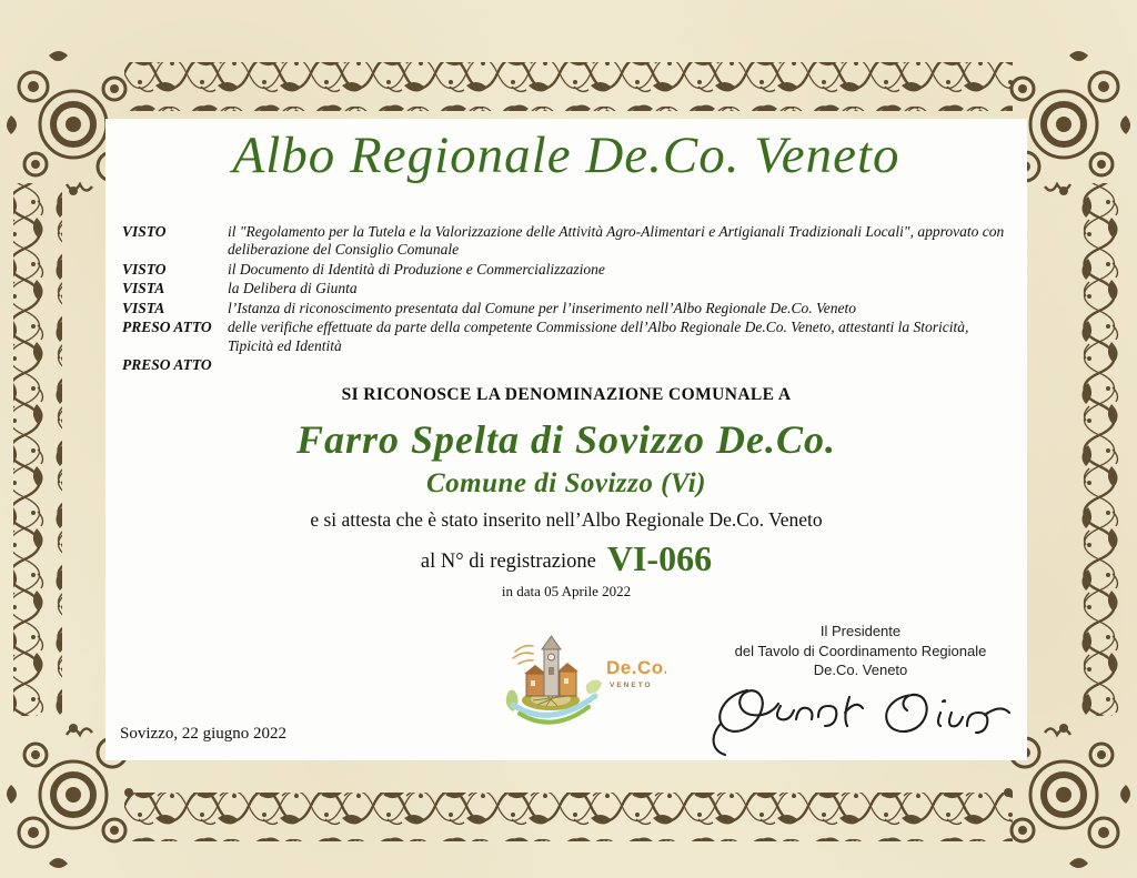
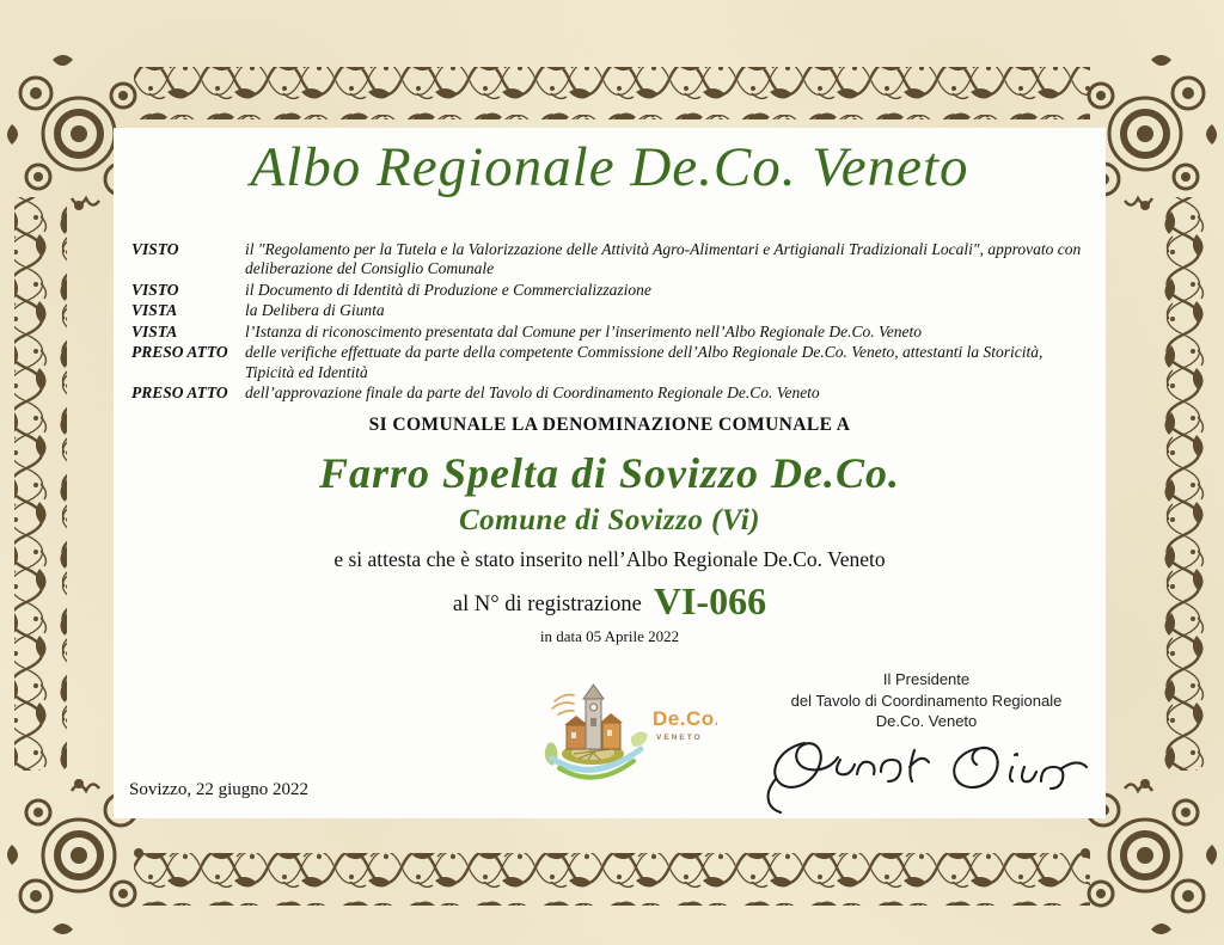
  Albo Regionale De.Co. Veneto
  VISTO
  il "Regolamento per la Tutela e la Valorizzazione delle Attività Agro-Alimentari e Artigianali Tradizionali Locali", approvato con deliberazione del Consiglio Comunale
  VISTO
  il Documento di Identità di Produzione e Commercializzazione
  VISTA
  la Delibera di Giunta
  VISTA
  l’Istanza di riconoscimento presentata dal Comune per l’inserimento nell’Albo Regionale De.Co. Veneto
  PRESO ATTO
  delle verifiche effettuate da parte della competente Commissione dell’Albo Regionale De.Co. Veneto, attestanti la Storicità, Tipicità ed Identità
  PRESO ATTO
+ dell’approvazione finale da parte del Tavolo di Coordinamento Regionale De.Co. Veneto
- SI RICONOSCE LA DENOMINAZIONE COMUNALE A
+ SI COMUNALE LA DENOMINAZIONE COMUNALE A
  Farro Spelta di Sovizzo De.Co.
  Comune di Sovizzo (Vi)
  e si attesta che è stato inserito nell’Albo Regionale De.Co. Veneto
  al N° di registrazione VI-066
  in data 05 Aprile 2022
  De.Co
  Il Presidente
  del Tavolo di Coordinamento Regionale
  De.Co. Veneto
  Sovizzo, 22 giugno 2022
